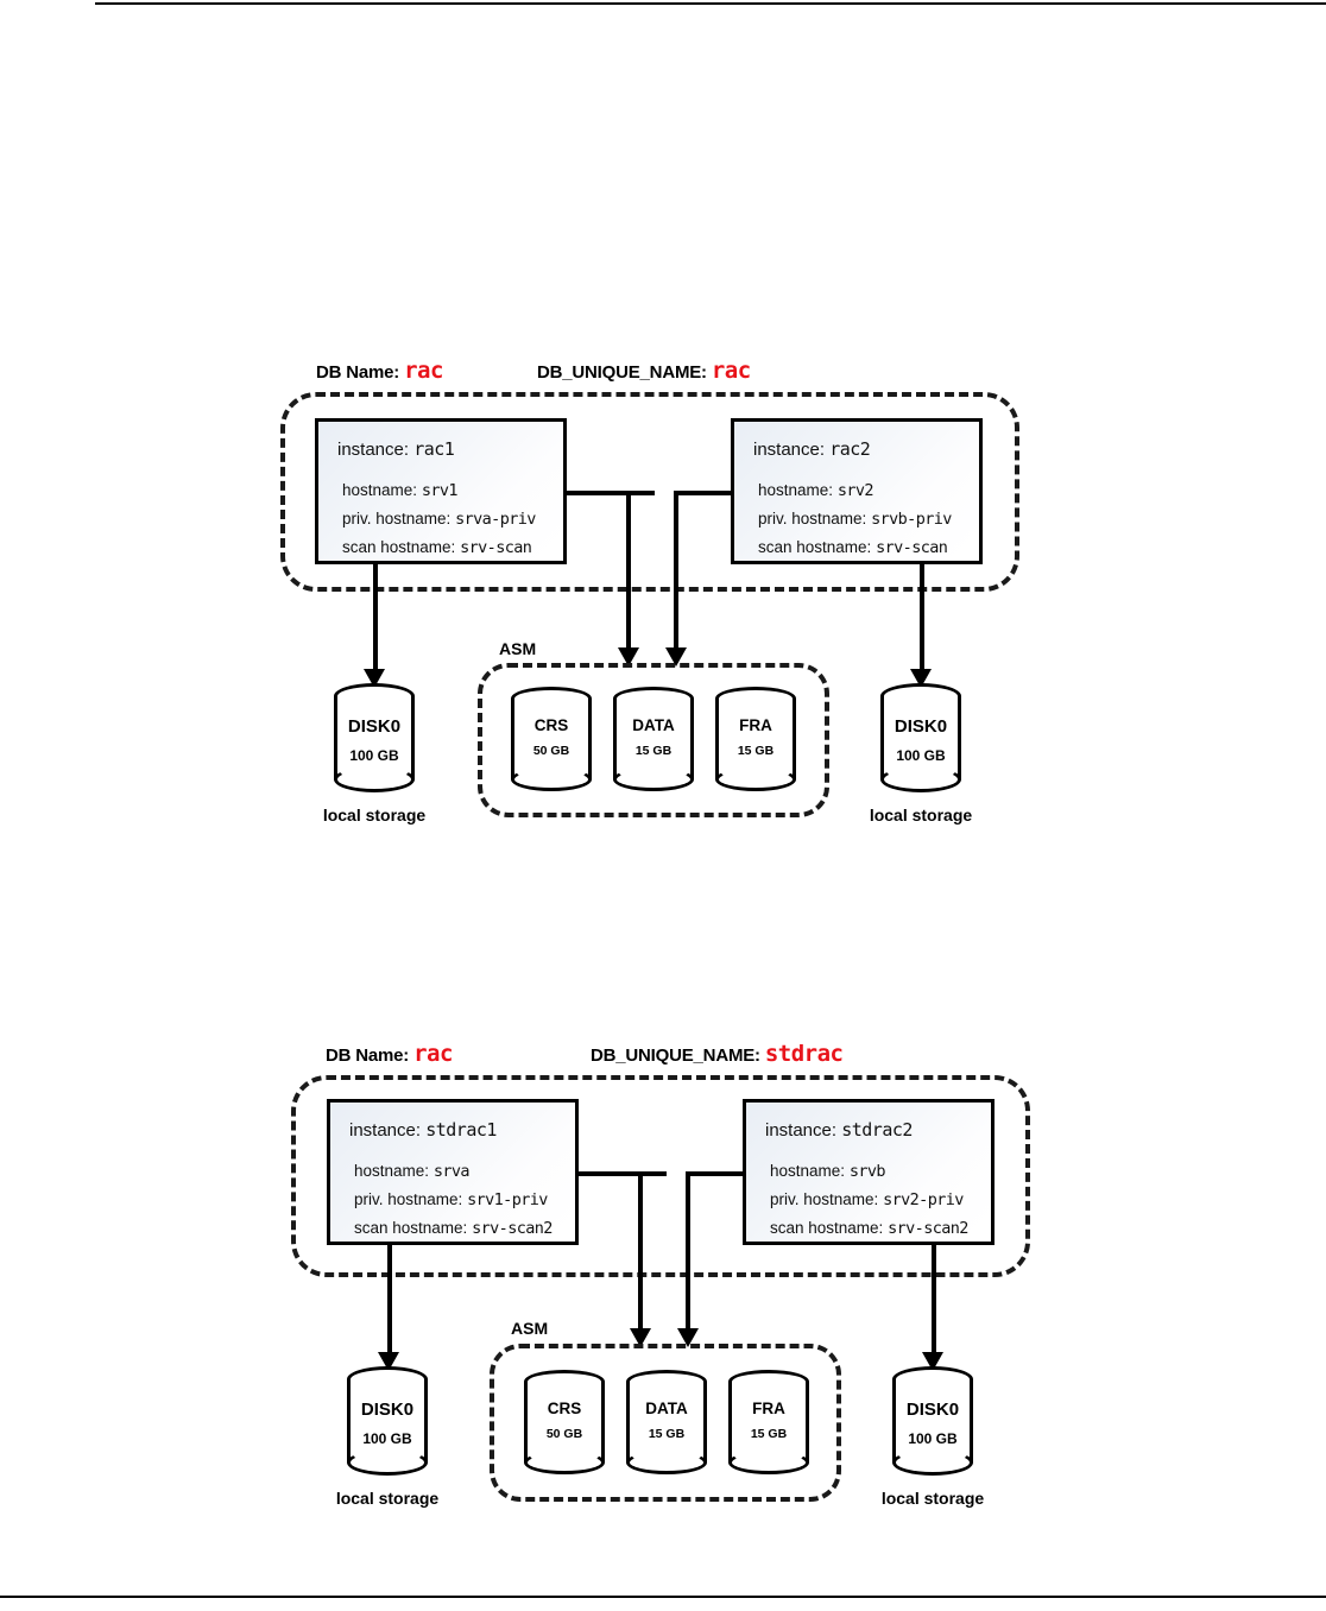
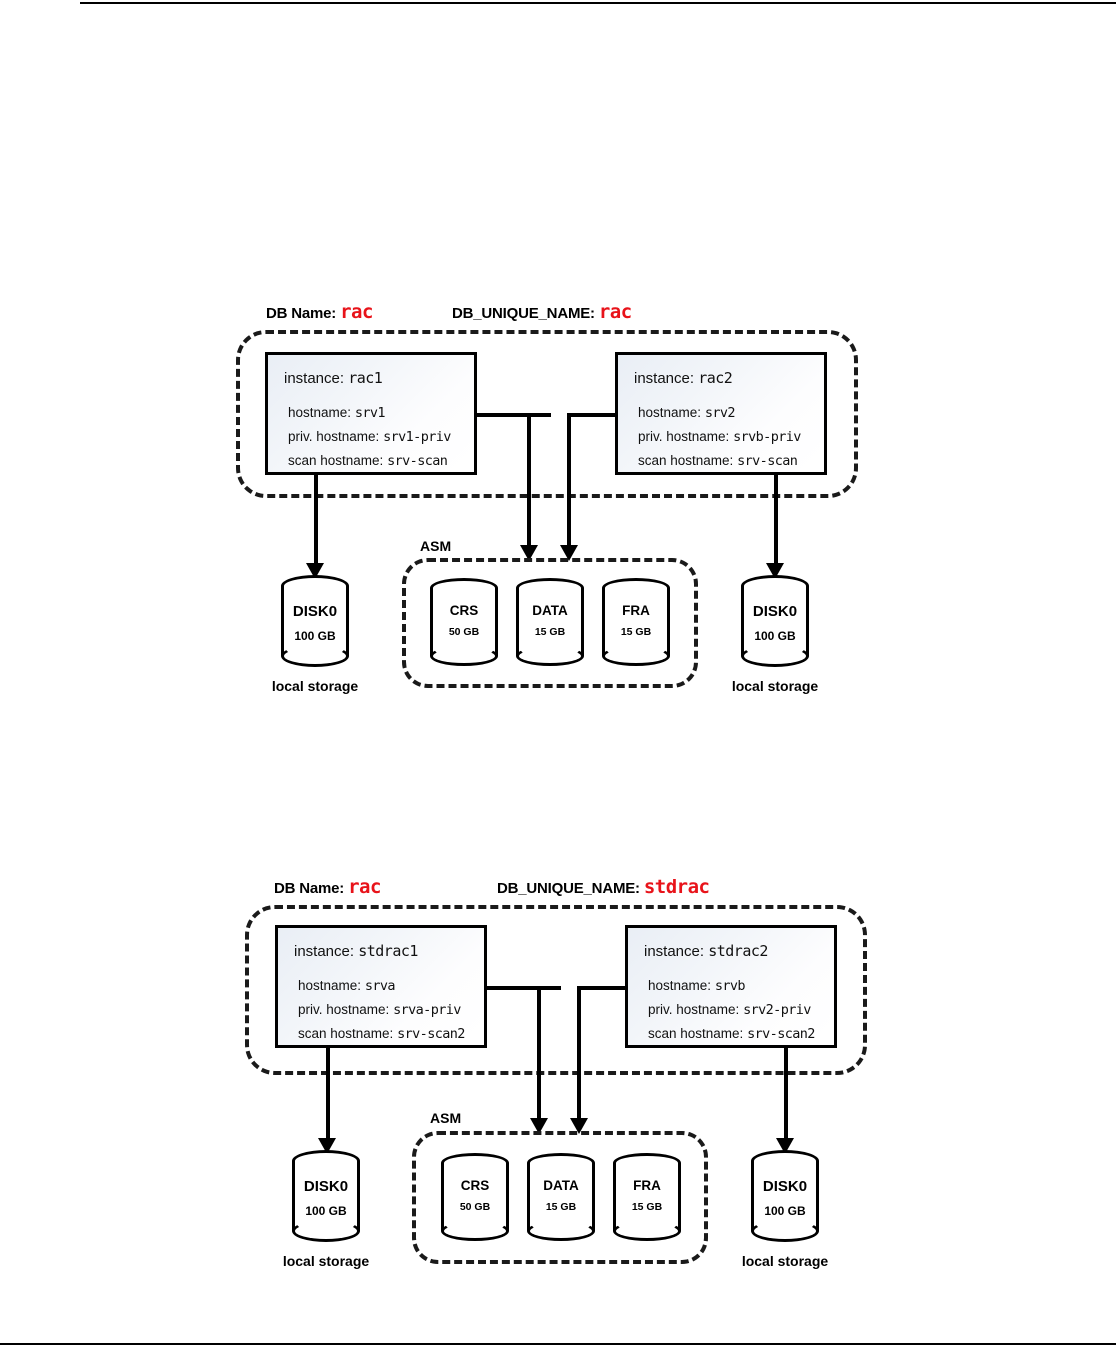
  DB Name: rac
  DB_UNIQUE_NAME: rac
  instance: rac1
  hostname: srv1
- priv. hostname: srva-priv
+ priv. hostname: srv1-priv
  scan hostname: srv-scan
  instance: rac2
  hostname: srv2
  priv. hostname: srvb-priv
  scan hostname: srv-scan
  ASM
  CRS
  50 GB
  DATA
  15 GB
  FRA
  15 GB
  DISK0
  100 GB
  local storage
  DISK0
  100 GB
  local storage
  DB Name: rac
  DB_UNIQUE_NAME: stdrac
  instance: stdrac1
  hostname: srva
- priv. hostname: srv1-priv
+ priv. hostname: srva-priv
  scan hostname: srv-scan2
  instance: stdrac2
  hostname: srvb
  priv. hostname: srv2-priv
  scan hostname: srv-scan2
  ASM
  CRS
  50 GB
  DATA
  15 GB
  FRA
  15 GB
  DISK0
  100 GB
  local storage
  DISK0
  100 GB
  local storage
